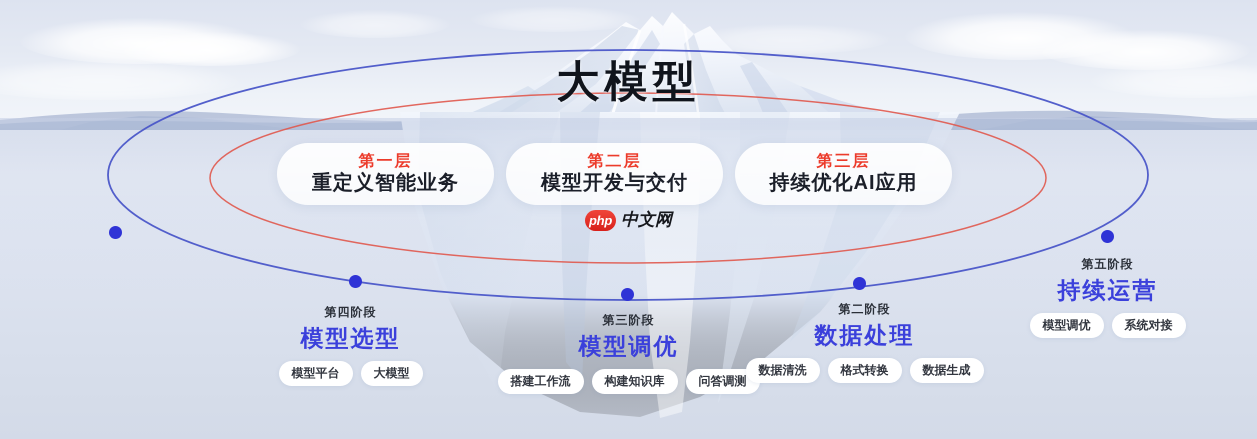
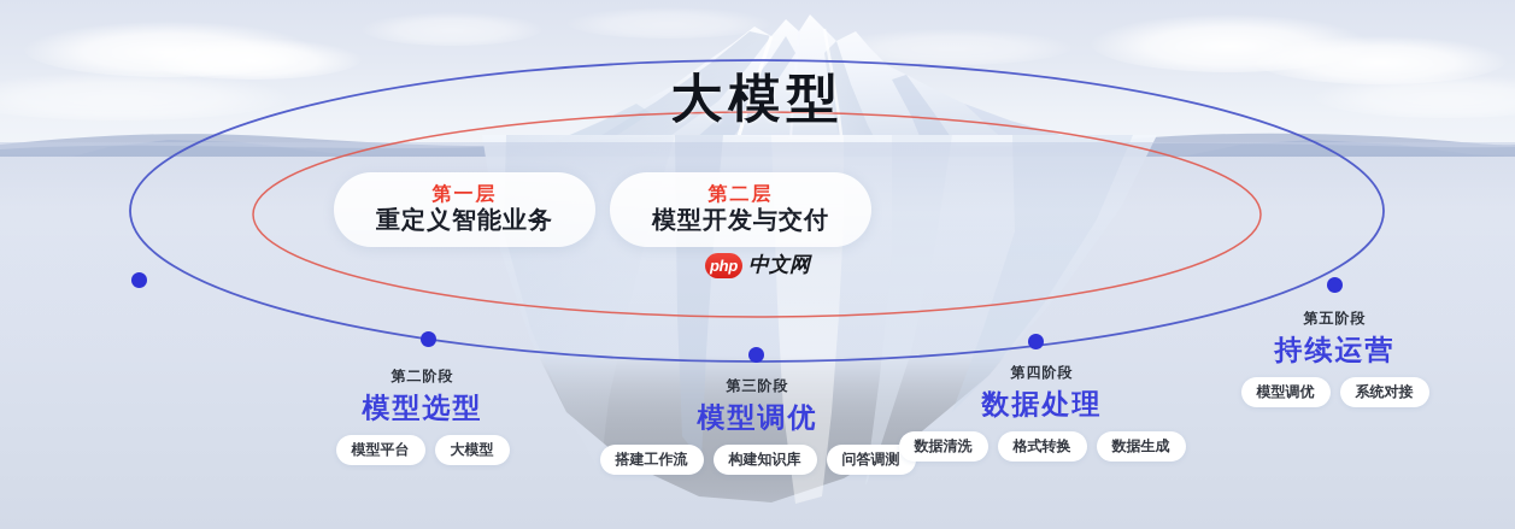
  大模型
  第一层
  重定义智能业务
  第二层
  模型开发与交付
- 第三层
- 持续优化AI应用
  php
  中文网
- 第四阶段
+ 第二阶段
  模型选型
  模型平台
  大模型
  第三阶段
  模型调优
  搭建工作流
  构建知识库
  问答调测
- 第二阶段
+ 第四阶段
  数据处理
  数据清洗
  格式转换
  数据生成
  第五阶段
  持续运营
  模型调优
  系统对接
